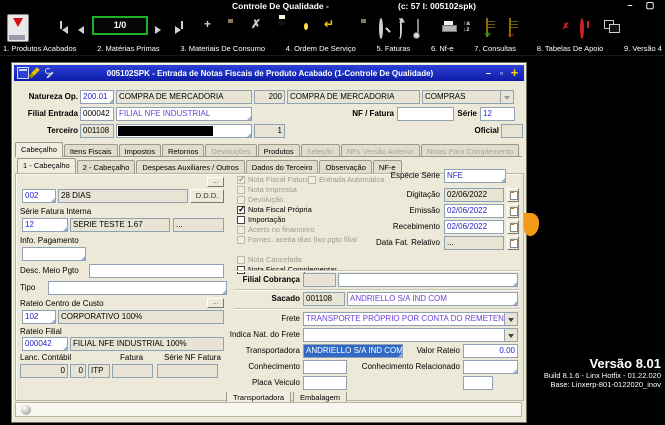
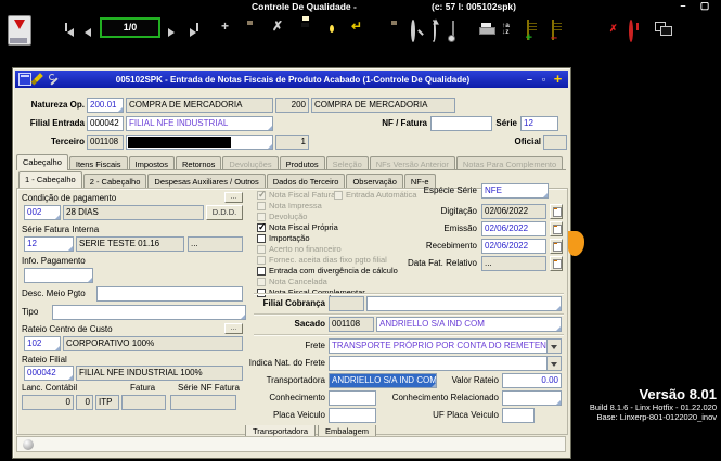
  Controle De Qualidade -
  (c: 57 l: 005102spk)
  –
  ▢
  1/0
  +
  ✗
  ↵
  +
  –
  ✗
- 1. Produtos Acabados
- 2. Matérias Primas
- 3. Materiais De Consumo
- 4. Ordem De Serviço
- 5. Faturas
- 6. Nf-e
- 7. Consultas
- 8. Tabelas De Apoio
- 9. Versão 4
  005102SPK - Entrada de Notas Fiscais de Produto Acabado (1-Controle De Qualidade)
  –
  ▫
  +
  Natureza Op.
  200.01
  COMPRA DE MERCADORIA
  200
  COMPRA DE MERCADORIA
- COMPRAS
  Filial Entrada
  000042
  FILIAL NFE INDUSTRIAL
  NF / Fatura
  Série
  12
  Terceiro
  001108
  1
  Oficial
  Cabeçalho
  Itens Fiscais
  Impostos
  Retornos
  Devoluções
  Produtos
  Seleção
  NFs Versão Anterior
  Notas Para Complemento
  1 - Cabeçalho
  2 - Cabeçalho
  Despesas Auxiliares / Outros
  Dados do Terceiro
  Observação
  NF-e
+ Condição de pagamento
  002
  28 DIAS
  D.D.D.
  Série Fatura Interna
  12
- SERIE TESTE 1.67
+ SERIE TESTE 01.16
  ...
  Info. Pagamento
  Desc. Meio Pgto
  Tipo
  Rateio Centro de Custo
  102
  CORPORATIVO 100%
  Rateio Filial
  000042
  FILIAL NFE INDUSTRIAL 100%
  Lanc. Contábil
  Fatura
  Série NF Fatura
  0
  0
  ITP
  Nota Fiscal Fatur
  Entrada Automática
  Nota Impressa
  Devolução
  Nota Fiscal Própria
  Importação
  Acerto no financeiro
  Fornec. aceita dias fixo pgto filial
+ Entrada com divergência de cálculo
  Nota Cancelada
  Espécie Série
  NFE
  Digitação
  02/06/2022
  Emissão
  02/06/2022
  Recebimento
  02/06/2022
  Data Fat. Relativo
  ...
  Filial Cobrança
  Sacado
  001108
  ANDRIELLO S/A IND COM
  Frete
  TRANSPORTE PRÓPRIO POR CONTA DO REMETEN
  Indica Nat. do Frete
  Transportadora
  ANDRIELLO S/A IND COM
  Valor Rateio
  0.00
  Conhecimento
  Conhecimento Relacionado
  Placa Veiculo
+ UF Placa Veiculo
  Transportadora
  Embalagem
  Versão 8.01
  Build 8.1.6 - Linx Hotfix - 01.22.020
  Base: Linxerp-801-0122020_inov
